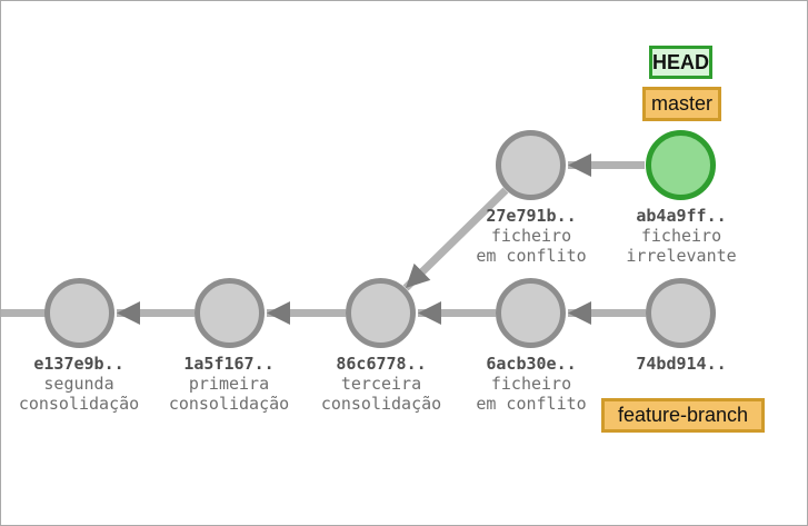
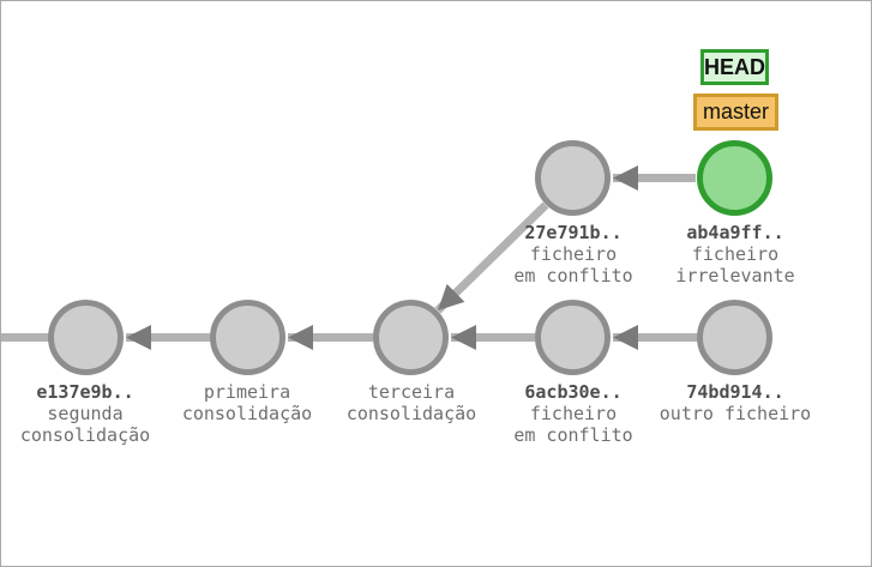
  e137e9b..
  segunda
  consolidação
- 1a5f167..
  primeira
  consolidação
- 86c6778..
  terceira
  consolidação
  6acb30e..
  ficheiro
  em conflito
  74bd914..
+ outro ficheiro
  27e791b..
  ficheiro
  em conflito
  ab4a9ff..
  ficheiro
  irrelevante
  HEAD
  master
- feature-branch
